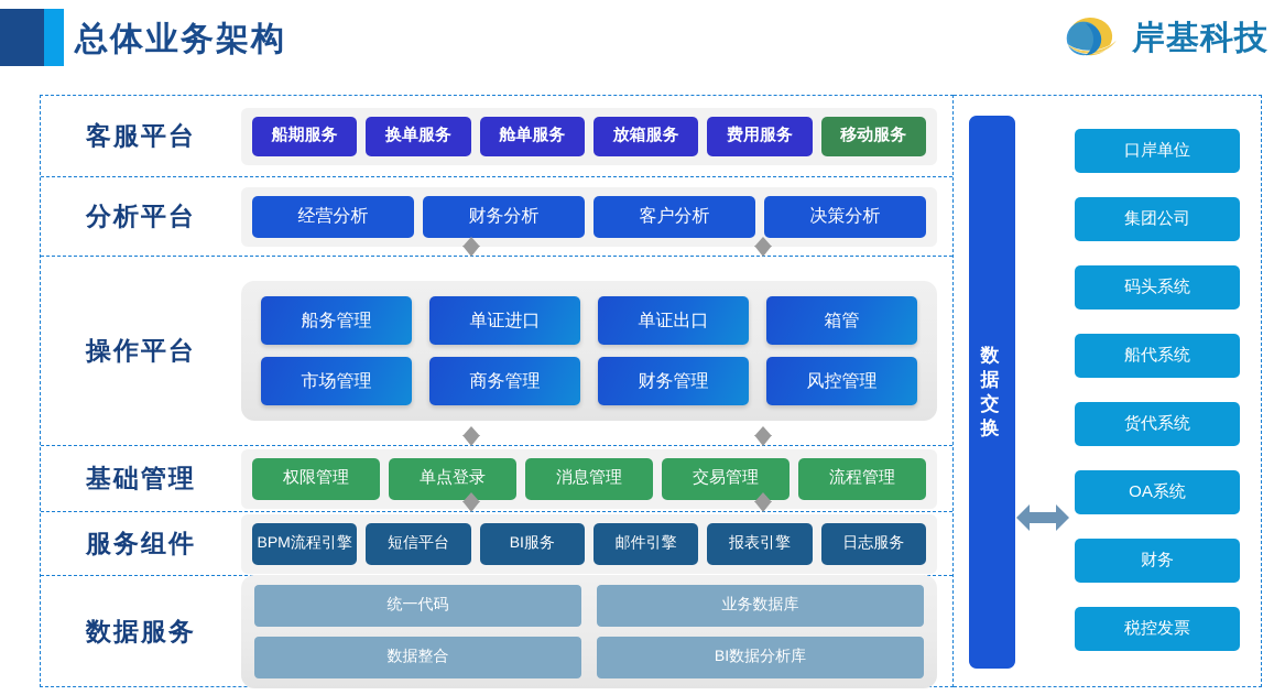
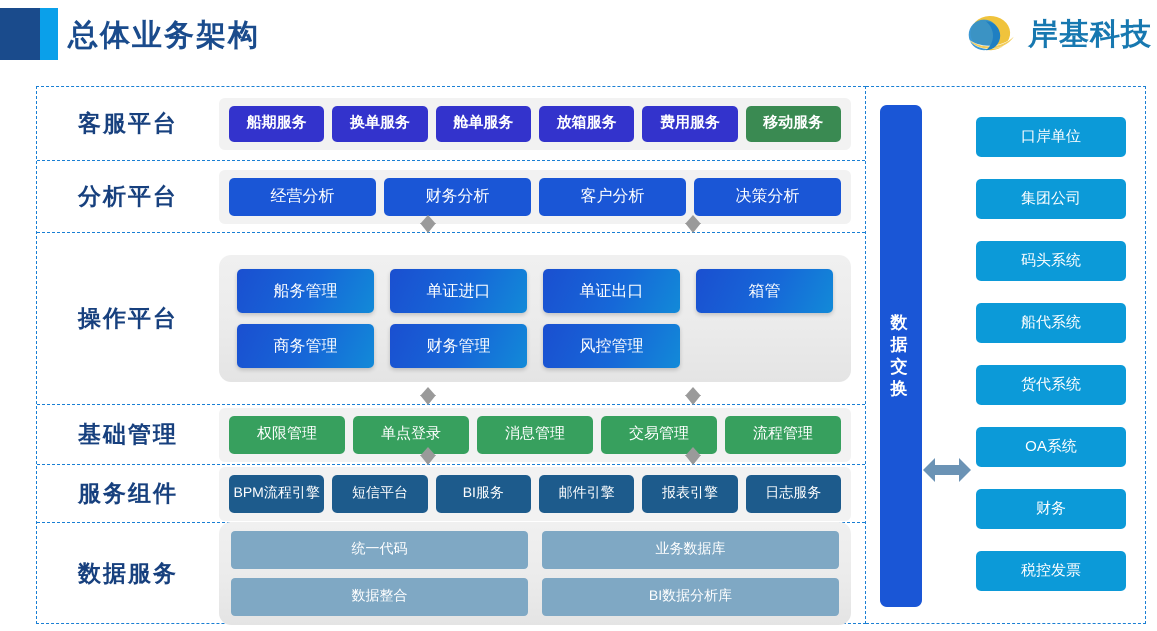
  总体业务架构
  岸基科技
  客服平台
  船期服务
  换单服务
  舱单服务
  放箱服务
  费用服务
  移动服务
  分析平台
  经营分析
  财务分析
  客户分析
  决策分析
  操作平台
  船务管理
  单证进口
  单证出口
  箱管
- 市场管理
  商务管理
  财务管理
  风控管理
  基础管理
  权限管理
  单点登录
  消息管理
  交易管理
  流程管理
  服务组件
  BPM流程引擎
  短信平台
  BI服务
  邮件引擎
  报表引擎
  日志服务
  数据服务
  统一代码
  业务数据库
  数据整合
  BI数据分析库
  数
  据
  交
  换
  口岸单位
  集团公司
  码头系统
  船代系统
  货代系统
  OA系统
  财务
  税控发票
